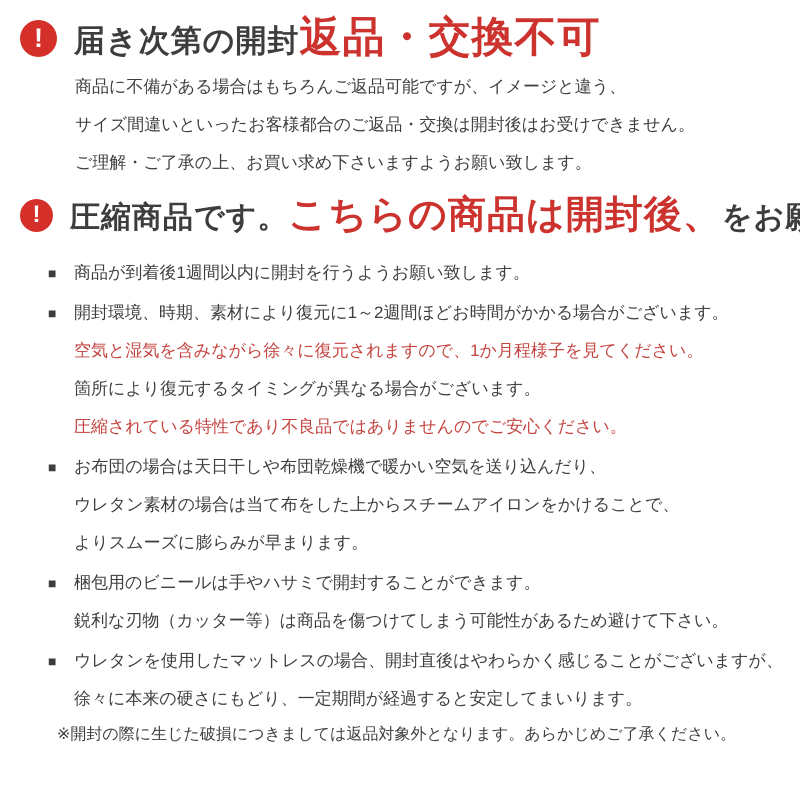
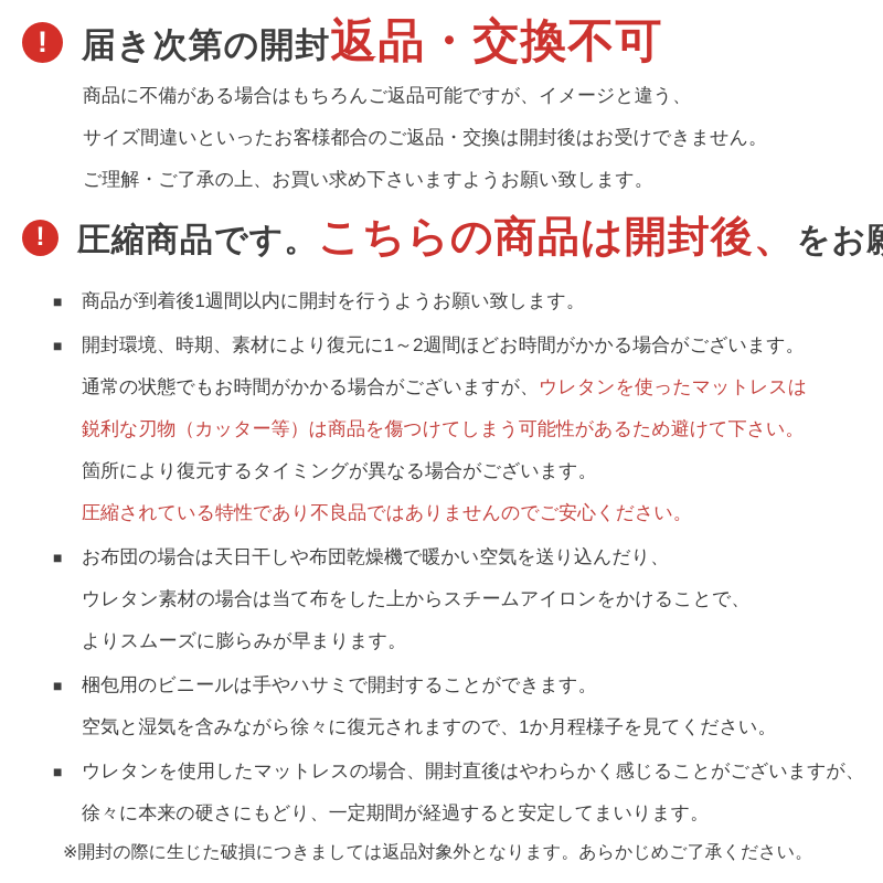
  !
  届き次第の開封返品・交換不可
  商品に不備がある場合はもちろんご返品可能ですが、イメージと違う、
  サイズ間違いといったお客様都合のご返品・交換は開封後はお受けできません。
  ご理解・ご了承の上、お買い求め下さいますようお願い致します。
  !
  圧縮商品です。こちらの商品は開封後、をお
  ■
  商品が到着後1週間以内に開封を行うようお願い致します。
  ■
  開封環境、時期、素材により復元に1～2週間ほどお時間がかかる場合がございます。
+ 通常の状態でもお時間がかかる場合がございますが、
+ ウレタンを使ったマットレスは
- 空気と湿気を含みながら徐々に復元されますので、1か月程様子を見てください。
+ 鋭利な刃物（カッター等）は商品を傷つけてしまう可能性があるため避けて下さい。
  箇所により復元するタイミングが異なる場合がございます。
  圧縮されている特性であり不良品ではありませんのでご安心ください。
  ■
  お布団の場合は天日干しや布団乾燥機で暖かい空気を送り込んだり、
  ウレタン素材の場合は当て布をした上からスチームアイロンをかけることで、
  よりスムーズに膨らみが早まります。
  ■
  梱包用のビニールは手やハサミで開封することができます。
- 鋭利な刃物（カッター等）は商品を傷つけてしまう可能性があるため避けて下さい。
+ 空気と湿気を含みながら徐々に復元されますので、1か月程様子を見てください。
  ■
  ウレタンを使用したマットレスの場合、開封直後はやわらかく感じることがございますが、
  徐々に本来の硬さにもどり、一定期間が経過すると安定してまいります。
  ※開封の際に生じた破損につきましては返品対象外となります。あらかじめご了承ください。
